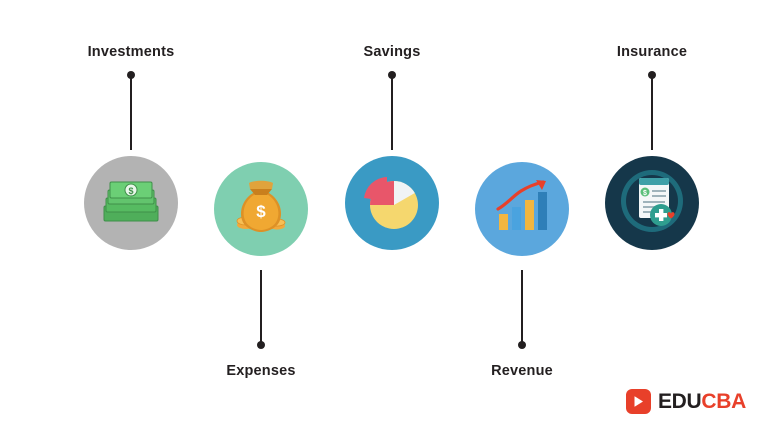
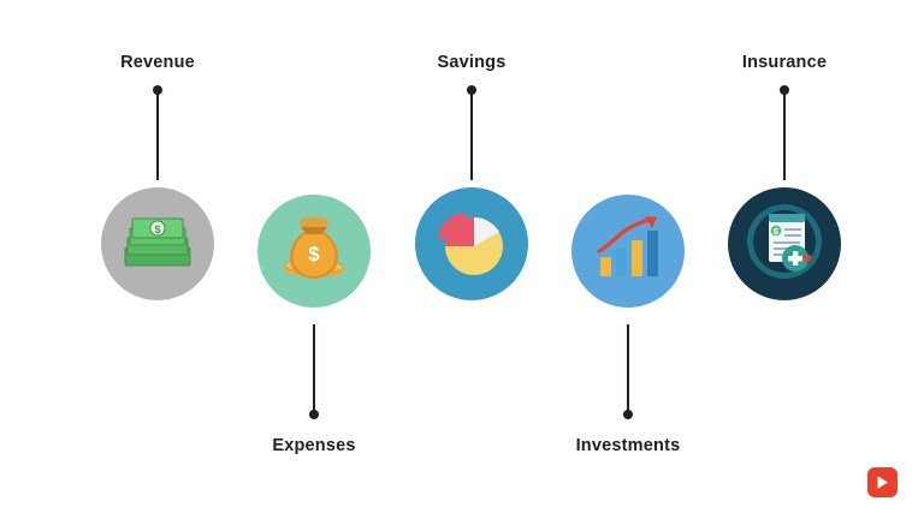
- Investments
+ Revenue
  $
  $
  Expenses
  Savings
- Revenue
+ Investments
  Insurance
- EDUCBA
